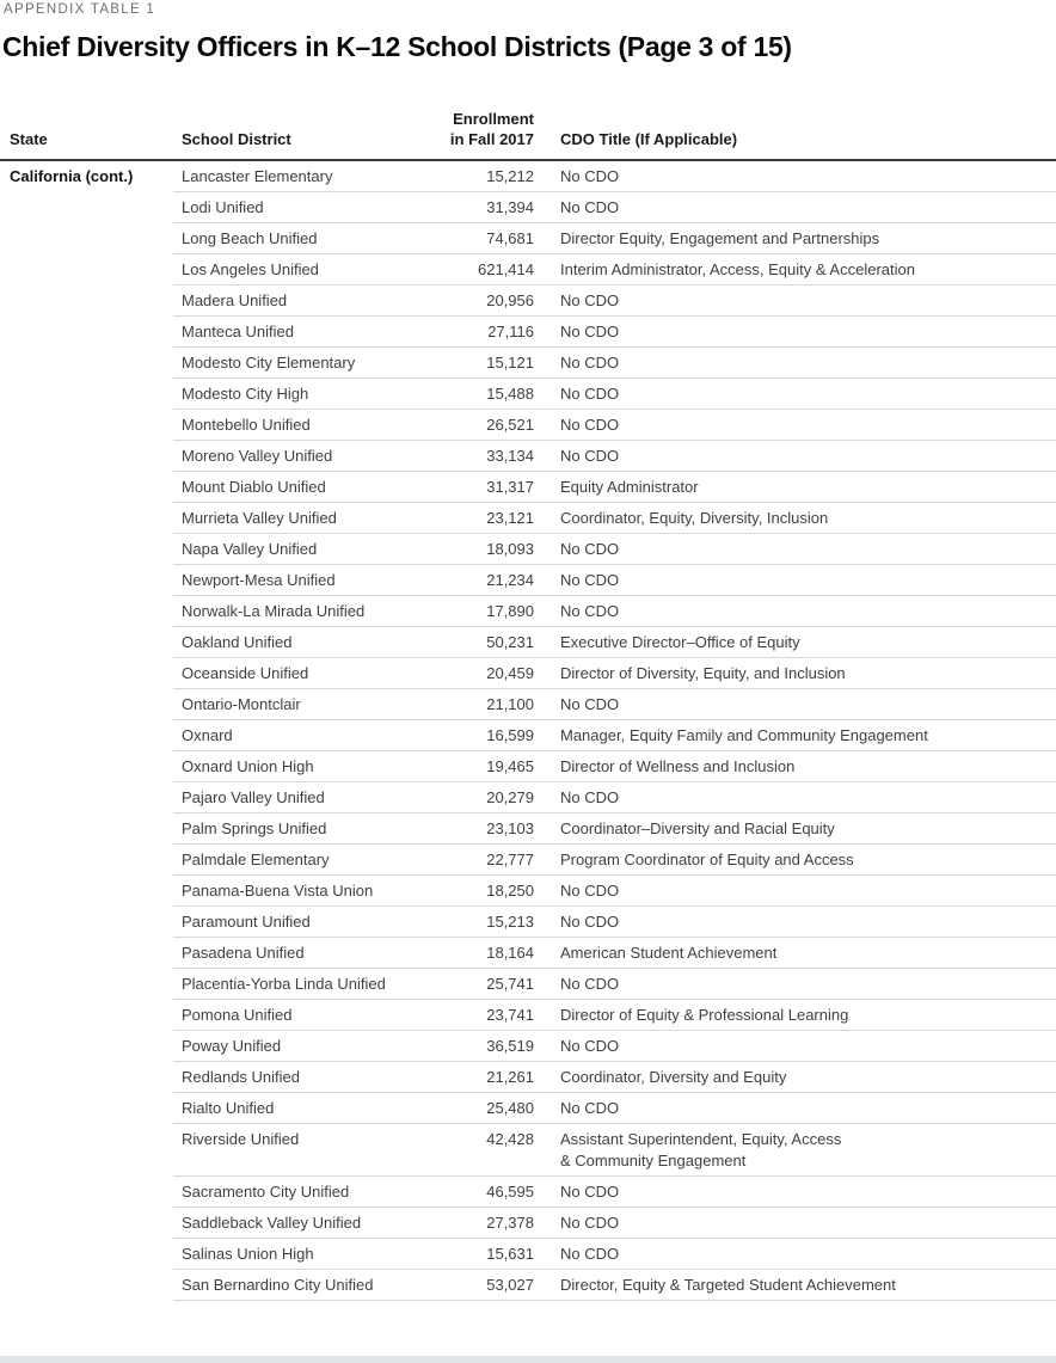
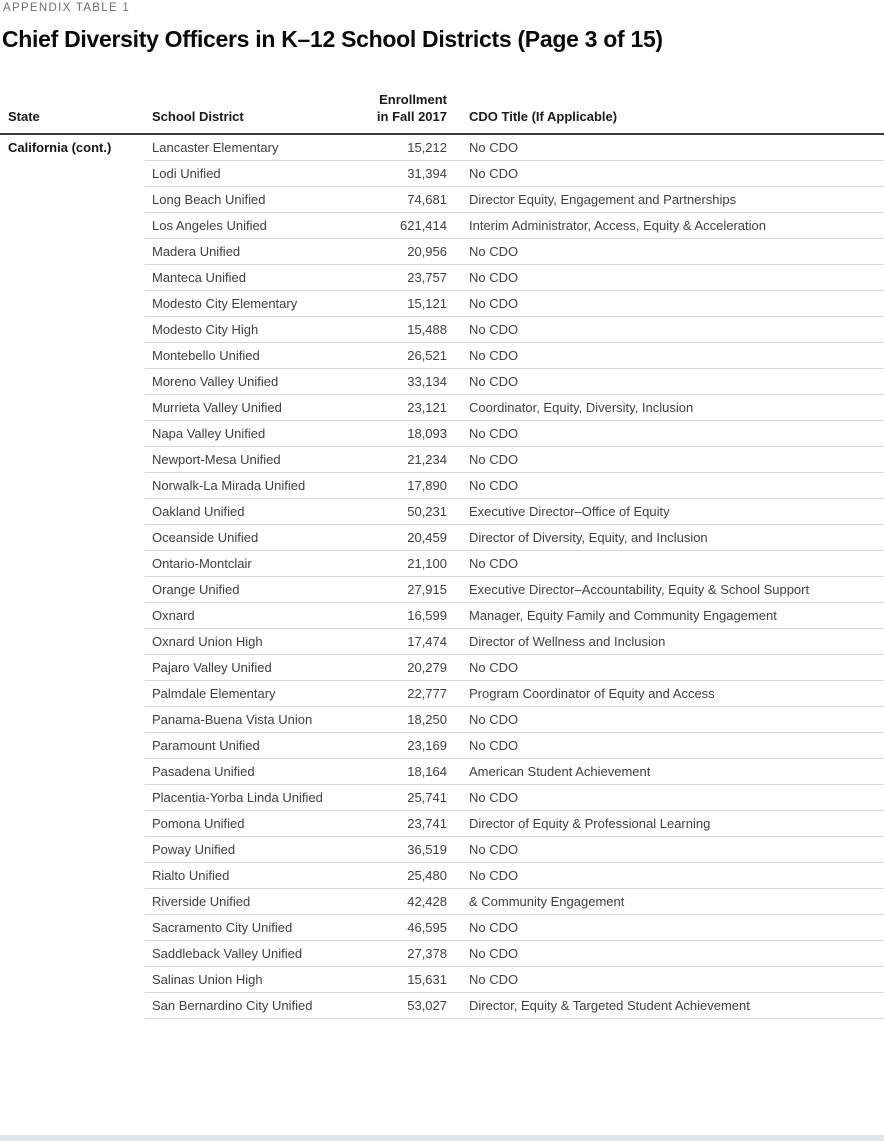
  APPENDIX TABLE 1
  Chief Diversity Officers in K–12 School Districts (Page 3 of 15)
  State
  School District
  Enrollment
  in Fall 2017
  CDO Title (If Applicable)
  California (cont.)
  Lancaster Elementary
  15,212
  No CDO
  Lodi Unified
  31,394
  No CDO
  Long Beach Unified
  74,681
  Director Equity, Engagement and Partnerships
  Los Angeles Unified
  621,414
  Interim Administrator, Access, Equity & Acceleration
  Madera Unified
  20,956
  No CDO
  Manteca Unified
- 27,116
+ 23,757
  No CDO
  Modesto City Elementary
  15,121
  No CDO
  Modesto City High
  15,488
  No CDO
  Montebello Unified
  26,521
  No CDO
  Moreno Valley Unified
  33,134
  No CDO
- Mount Diablo Unified
- 31,317
- Equity Administrator
  Murrieta Valley Unified
  23,121
  Coordinator, Equity, Diversity, Inclusion
  Napa Valley Unified
  18,093
  No CDO
  Newport-Mesa Unified
  21,234
  No CDO
  Norwalk-La Mirada Unified
  17,890
  No CDO
  Oakland Unified
  50,231
  Executive Director–Office of Equity
  Oceanside Unified
  20,459
  Director of Diversity, Equity, and Inclusion
  Ontario-Montclair
  21,100
  No CDO
+ Orange Unified
+ 27,915
+ Executive Director–Accountability, Equity & School Support
  Oxnard
  16,599
  Manager, Equity Family and Community Engagement
  Oxnard Union High
- 19,465
+ 17,474
  Director of Wellness and Inclusion
  Pajaro Valley Unified
  20,279
  No CDO
- Palm Springs Unified
- 23,103
- Coordinator–Diversity and Racial Equity
  Palmdale Elementary
  22,777
  Program Coordinator of Equity and Access
  Panama-Buena Vista Union
  18,250
  No CDO
  Paramount Unified
- 15,213
+ 23,169
  No CDO
  Pasadena Unified
  18,164
  American Student Achievement
  Placentia-Yorba Linda Unified
  25,741
  No CDO
  Pomona Unified
  23,741
  Director of Equity & Professional Learning
  Poway Unified
  36,519
  No CDO
- Redlands Unified
- 21,261
- Coordinator, Diversity and Equity
  Rialto Unified
  25,480
  No CDO
  Riverside Unified
  42,428
- Assistant Superintendent, Equity, Access
  & Community Engagement
  Sacramento City Unified
  46,595
  No CDO
  Saddleback Valley Unified
  27,378
  No CDO
  Salinas Union High
  15,631
  No CDO
  San Bernardino City Unified
  53,027
  Director, Equity & Targeted Student Achievement
